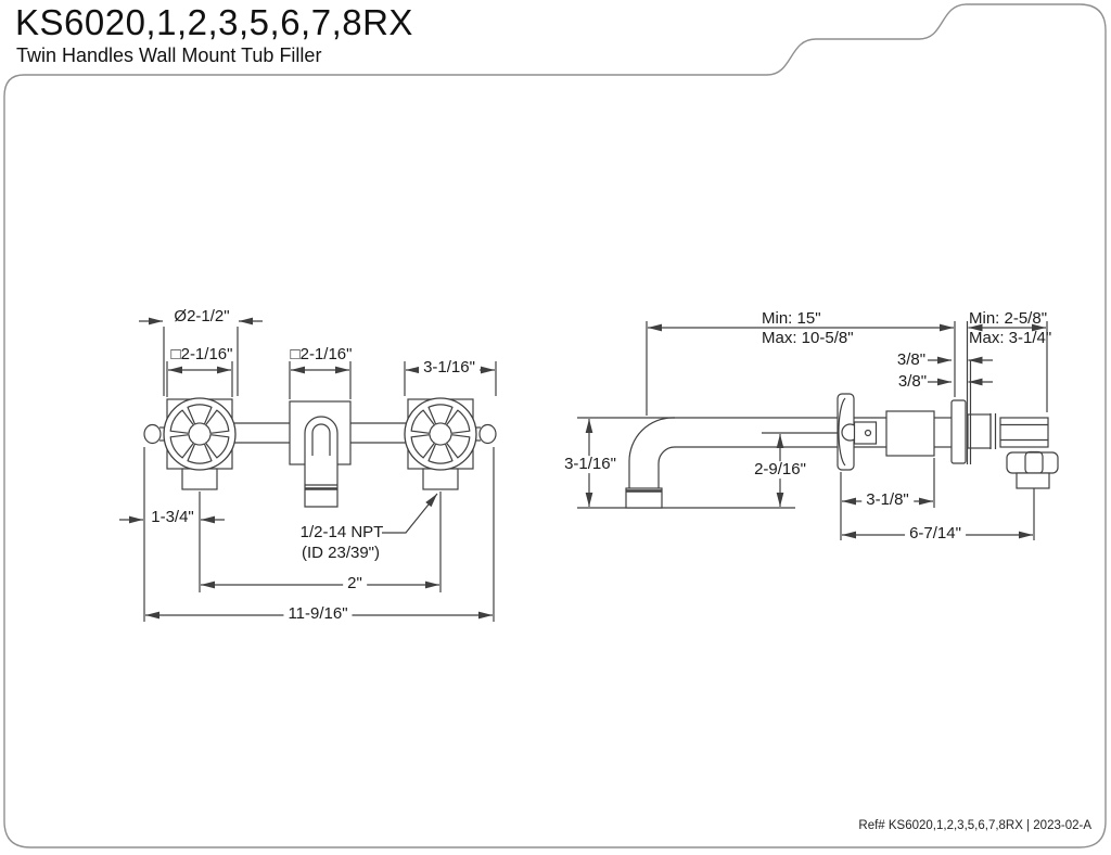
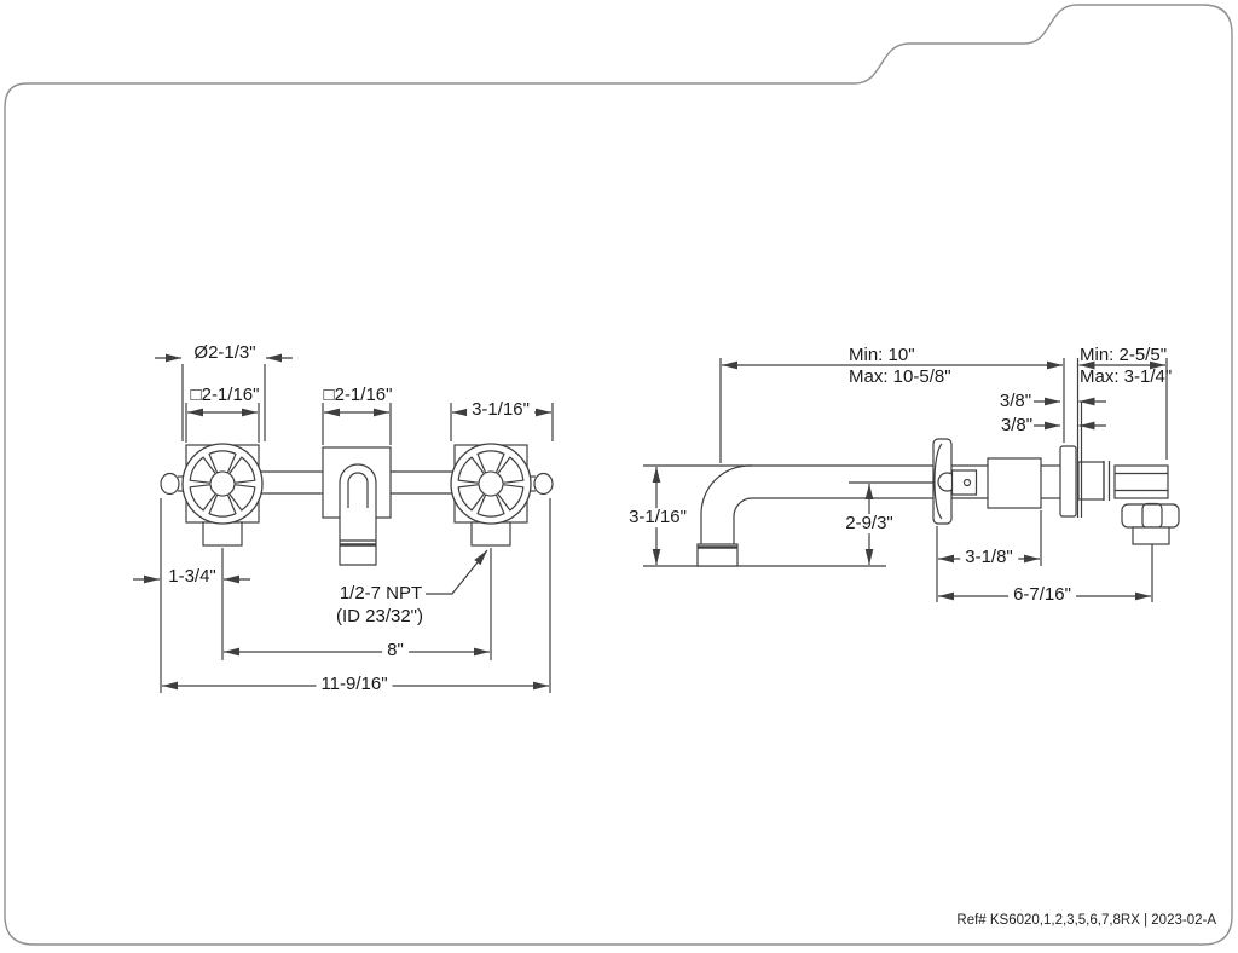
- KS6020,1,2,3,5,6,7,8RX
- Twin Handles Wall Mount Tub Filler
- Ø2-1/2"
+ Ø2-1/3"
  □2-1/16"
  □2-1/16"
  3-1/16"
  1-3/4"
- 1/2-14 NPT
+ 1/2-7 NPT
- (ID 23/39")
+ (ID 23/32")
- 2"
+ 8"
  11-9/16"
- Min: 15"
+ Min: 10"
  Max: 10-5/8"
- Min: 2-5/8"
+ Min: 2-5/5"
  Max: 3-1/4"
  3/8"
  3/8"
  3-1/16"
- 2-9/16"
+ 2-9/3"
  3-1/8"
- 6-7/14"
+ 6-7/16"
  Ref# KS6020,1,2,3,5,6,7,8RX | 2023-02-A
